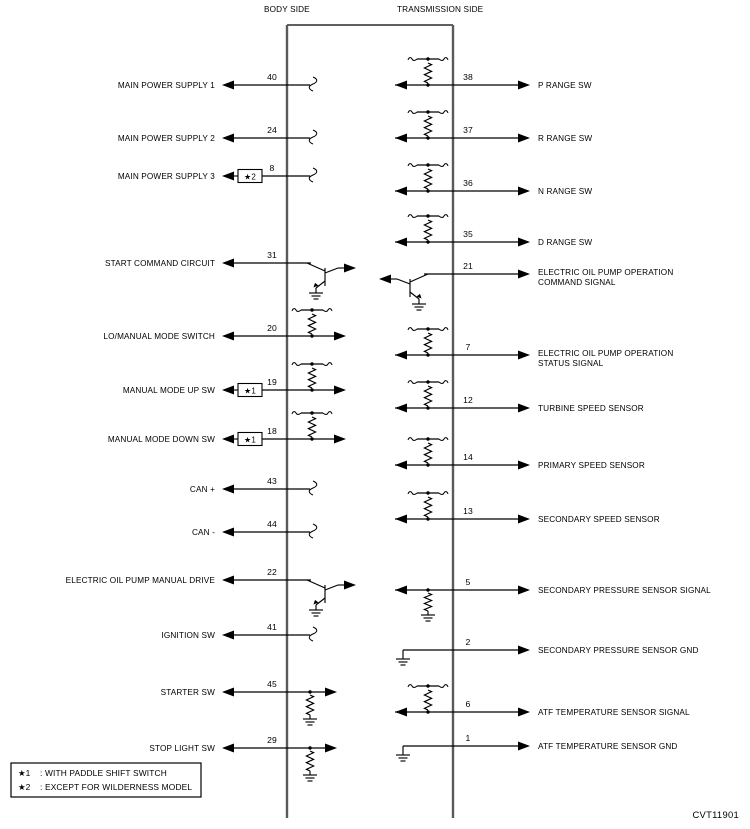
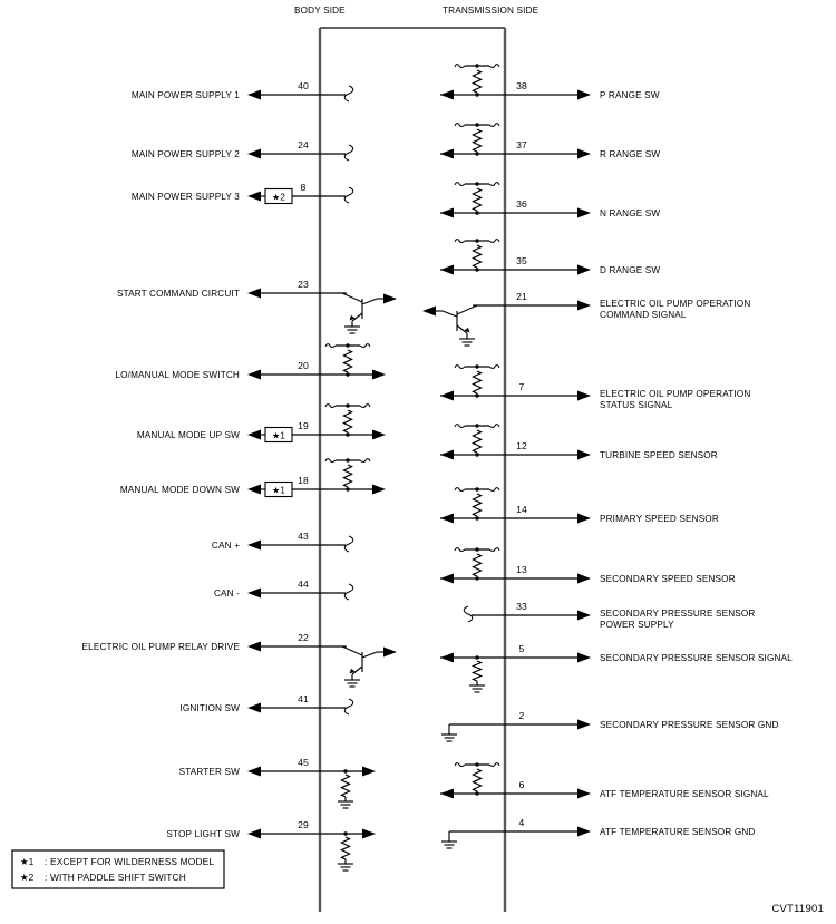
  BODY SIDE
  TRANSMISSION SIDE
  MAIN POWER SUPPLY 1
  40
  MAIN POWER SUPPLY 2
  24
  MAIN POWER SUPPLY 3
  ★2
  8
  START COMMAND CIRCUIT
- 31
+ 23
  LO/MANUAL MODE SWITCH
  20
  MANUAL MODE UP SW
  ★1
  19
  MANUAL MODE DOWN SW
  ★1
  18
  CAN +
  43
  CAN -
  44
- ELECTRIC OIL PUMP MANUAL DRIVE
+ ELECTRIC OIL PUMP RELAY DRIVE
  22
  IGNITION SW
  41
  STARTER SW
  45
  STOP LIGHT SW
  29
  P RANGE SW
  38
  R RANGE SW
  37
  N RANGE SW
  36
  D RANGE SW
  35
  ELECTRIC OIL PUMP OPERATION
  COMMAND SIGNAL
  21
  ELECTRIC OIL PUMP OPERATION
  STATUS SIGNAL
  7
  TURBINE SPEED SENSOR
  12
  PRIMARY SPEED SENSOR
  14
  SECONDARY SPEED SENSOR
  13
+ SECONDARY PRESSURE SENSOR
+ POWER SUPPLY
+ 33
  SECONDARY PRESSURE SENSOR SIGNAL
  5
  SECONDARY PRESSURE SENSOR GND
  2
  ATF TEMPERATURE SENSOR SIGNAL
  6
  ATF TEMPERATURE SENSOR GND
- 1
+ 4
  ★1
- : WITH PADDLE SHIFT SWITCH
+ : EXCEPT FOR WILDERNESS MODEL
  ★2
- : EXCEPT FOR WILDERNESS MODEL
+ : WITH PADDLE SHIFT SWITCH
  CVT11901
